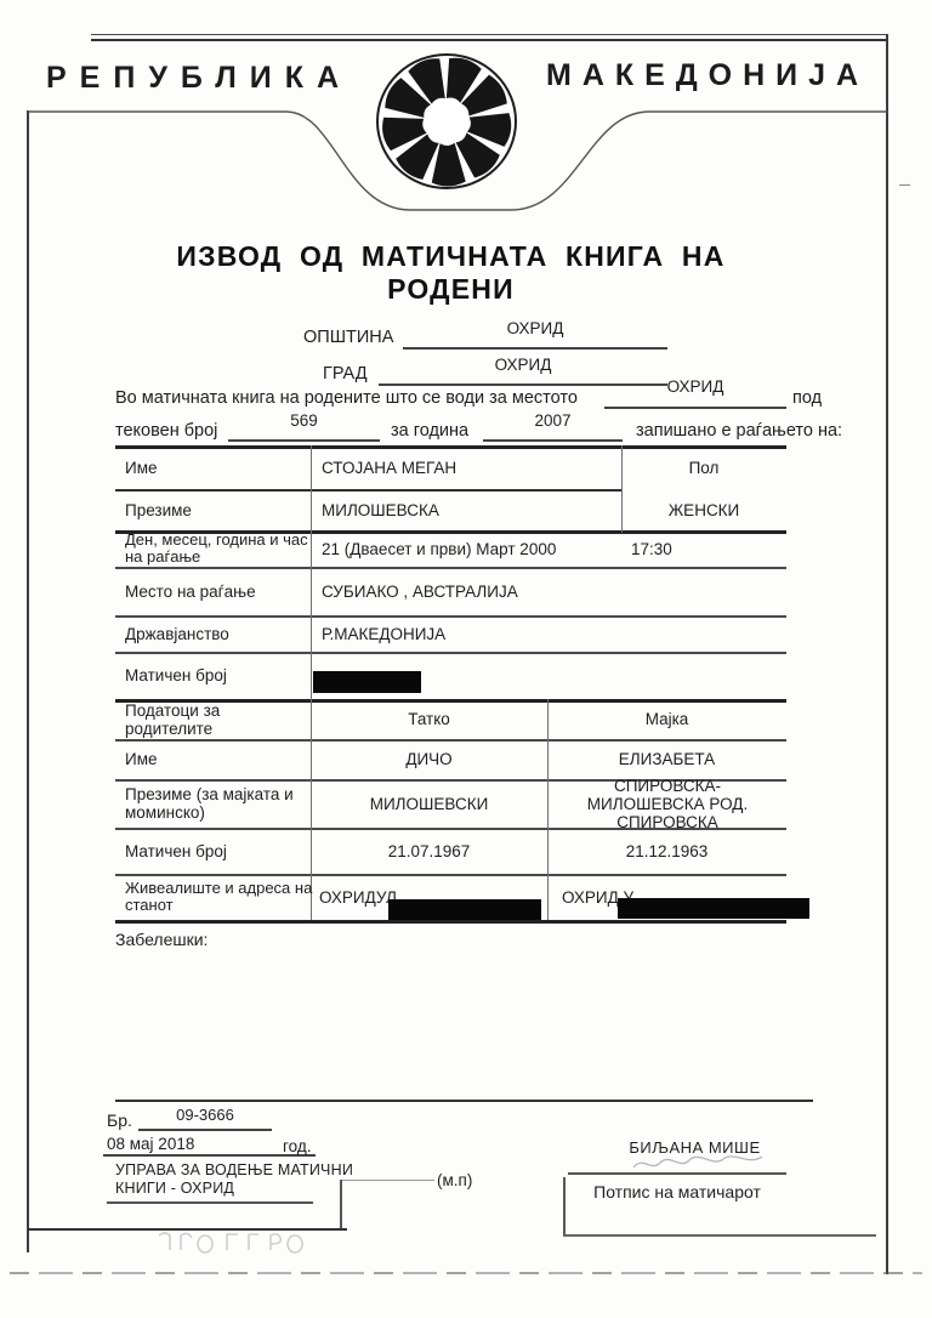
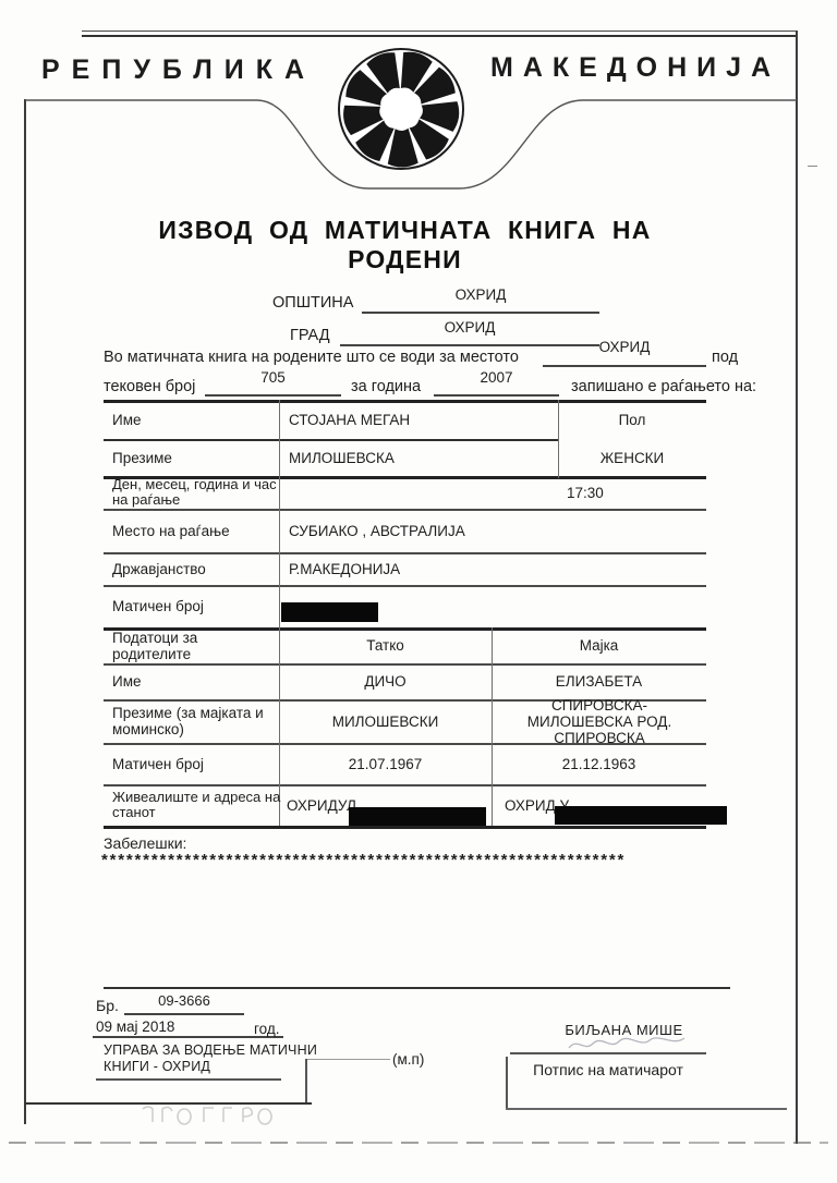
  РЕПУБЛИКА
  МАКЕДОНИЈА
  ИЗВОД ОД МАТИЧНАТА КНИГА НА РОДЕНИ
  ОПШТИНА
  ОХРИД
  ГРАД
  ОХРИД
  Во матичната книга на родените што се води за местото
  ОХРИД
  под
  тековен број
- 569
+ 705
  за година
  2007
  запишано е раѓањето на:
  Име
  СТОЈАНА МЕГАН
  Презиме
  МИЛОШЕВСКА
  Пол
  ЖЕНСКИ
  Ден, месец, година и час на раѓање
- 21 (Дваесет и први) Март 2000
  17:30
  Место на раѓање
  СУБИАКО , АВСТРАЛИЈА
  Државјанство
  Р.МАКЕДОНИЈА
  Матичен број
  Податоци за родителите
  Татко
  Мајка
  Име
  ДИЧО
  ЕЛИЗАБЕТА
  Презиме (за мајката и моминско)
  МИЛОШЕВСКИ
  СПИРОВСКА-МИЛОШЕВСКА РОД. СПИРОВСКА
  Матичен број
  21.07.1967
  21.12.1963
  Живеалиште и адреса на станот
  ОХРИДУЛ.
  ОХРИД,У
  Забелешки:
+ ***************************************************************
  Бр.
  09-3666
- 08 мај 2018
+ 09 мај 2018
  год.
  УПРАВА ЗА ВОДЕЊЕ МАТИЧНИ
  КНИГИ - ОХРИД
  (м.п)
  БИЉАНА МИШЕ
  Потпис на матичарот
